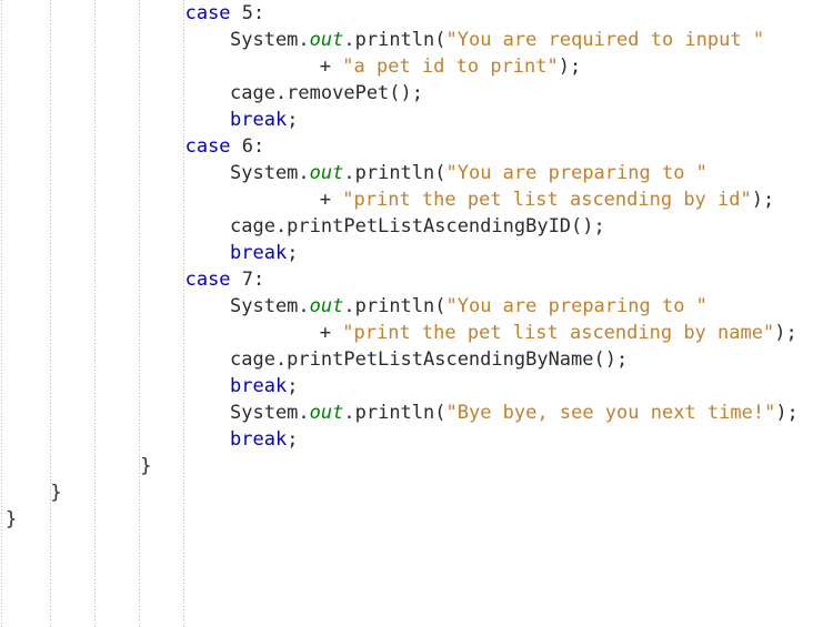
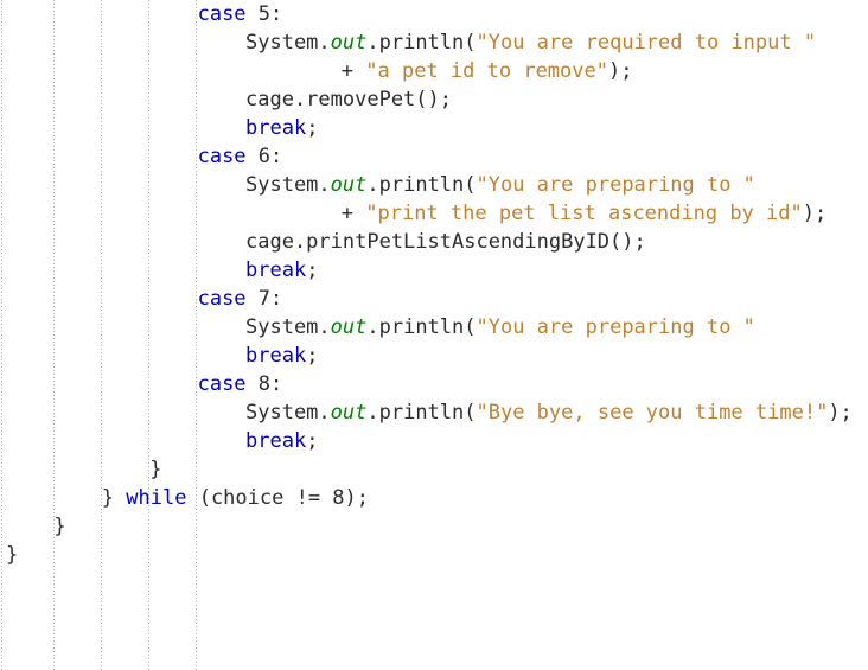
  case 5:
  System.out.println("You are required to input "
- + "a pet id to print");
+ + "a pet id to remove");
  cage.removePet();
  break;
  case 6:
  System.out.println("You are preparing to "
  + "print the pet list ascending by id");
  cage.printPetListAscendingByID();
  break;
  case 7:
  System.out.println("You are preparing to "
- + "print the pet list ascending by name");
- cage.printPetListAscendingByName();
  break;
+ case 8:
- System.out.println("Bye bye, see you next time!");
+ System.out.println("Bye bye, see you time time!");
  break;
  }
+ } while (choice != 8);
  }
  }
